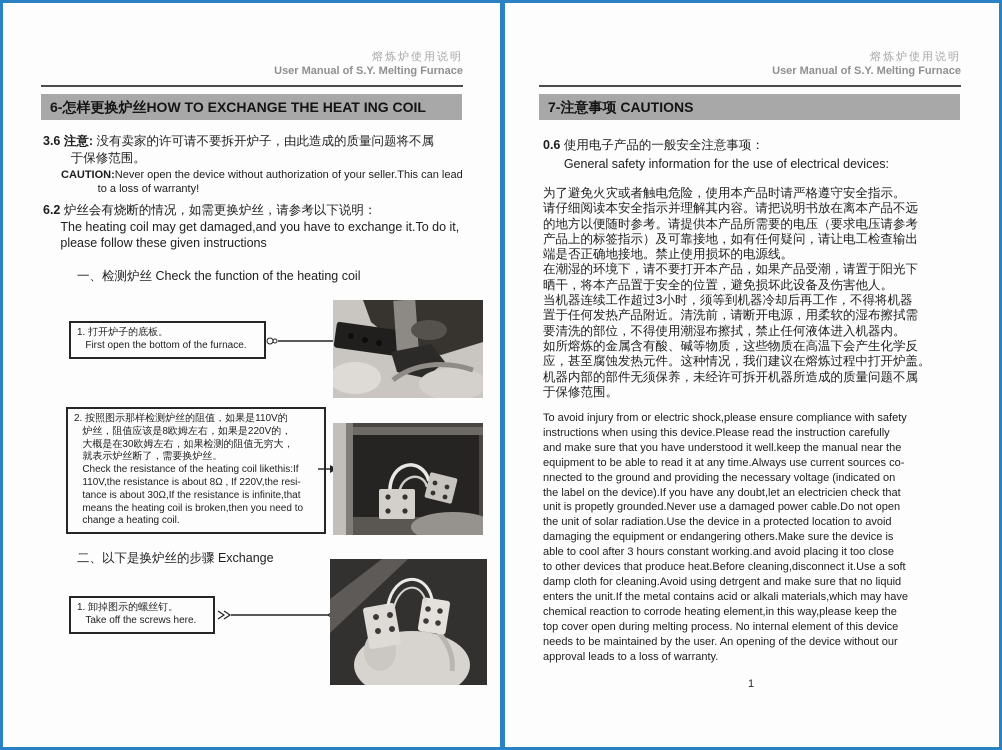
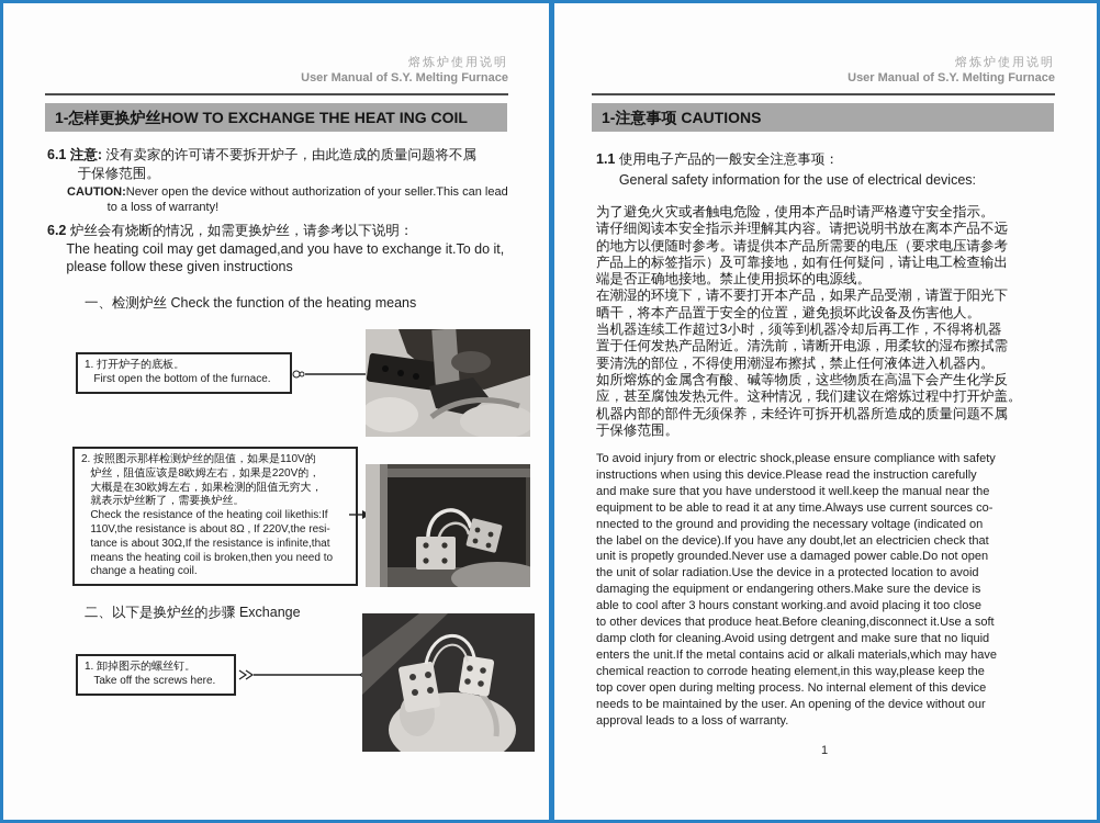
  熔炼炉使用说明
  User Manual of S.Y. Melting Furnace
- 6-怎样更换炉丝HOW TO EXCHANGE THE HEAT ING COIL
+ 1-怎样更换炉丝HOW TO EXCHANGE THE HEAT ING COIL
- 3.6 注意: 没有卖家的许可请不要拆开炉子，由此造成的质量问题将不属
+ 6.1 注意: 没有卖家的许可请不要拆开炉子，由此造成的质量问题将不属
  于保修范围。
  CAUTION:Never open the device without authorization of your seller.This can lead
  to a loss of warranty!
  6.2 炉丝会有烧断的情况，如需更换炉丝，请参考以下说明：
  The heating coil may get damaged,and you have to exchange it.To do it,
  please follow these given instructions
- 一、检测炉丝 Check the function of the heating coil
+ 一、检测炉丝 Check the function of the heating means
  1. 打开炉子的底板。
  First open the bottom of the furnace.
  2. 按照图示那样检测炉丝的阻值，如果是110V的
  炉丝，阻值应该是8欧姆左右，如果是220V的，
  大概是在30欧姆左右，如果检测的阻值无穷大，
  就表示炉丝断了，需要换炉丝。
  Check the resistance of the heating coil likethis:If
  110V,the resistance is about 8Ω , If 220V,the resi-
  tance is about 30Ω,If the resistance is infinite,that
  means the heating coil is broken,then you need to
  change a heating coil.
  二、以下是换炉丝的步骤 Exchange
  1. 卸掉图示的螺丝钉。
  Take off the screws here.
  熔炼炉使用说明
  User Manual of S.Y. Melting Furnace
- 7-注意事项 CAUTIONS
+ 1-注意事项 CAUTIONS
- 0.6 使用电子产品的一般安全注意事项：
+ 1.1 使用电子产品的一般安全注意事项：
  General safety information for the use of electrical devices:
  为了避免火灾或者触电危险，使用本产品时请严格遵守安全指示。
  请仔细阅读本安全指示并理解其内容。请把说明书放在离本产品不远
  的地方以便随时参考。请提供本产品所需要的电压（要求电压请参考
  产品上的标签指示）及可靠接地，如有任何疑问，请让电工检查输出
  端是否正确地接地。禁止使用损坏的电源线。
  在潮湿的环境下，请不要打开本产品，如果产品受潮，请置于阳光下
  晒干，将本产品置于安全的位置，避免损坏此设备及伤害他人。
  当机器连续工作超过3小时，须等到机器冷却后再工作，不得将机器
  置于任何发热产品附近。清洗前，请断开电源，用柔软的湿布擦拭需
  要清洗的部位，不得使用潮湿布擦拭，禁止任何液体进入机器内。
  如所熔炼的金属含有酸、碱等物质，这些物质在高温下会产生化学反
  应，甚至腐蚀发热元件。这种情况，我们建议在熔炼过程中打开炉盖。
  机器内部的部件无须保养，未经许可拆开机器所造成的质量问题不属
  于保修范围。
  To avoid injury from or electric shock,please ensure compliance with safety
  instructions when using this device.Please read the instruction carefully
  and make sure that you have understood it well.keep the manual near the
  equipment to be able to read it at any time.Always use current sources co-
  nnected to the ground and providing the necessary voltage (indicated on
  the label on the device).If you have any doubt,let an electricien check that
  unit is propetly grounded.Never use a damaged power cable.Do not open
  the unit of solar radiation.Use the device in a protected location to avoid
  damaging the equipment or endangering others.Make sure the device is
  able to cool after 3 hours constant working.and avoid placing it too close
  to other devices that produce heat.Before cleaning,disconnect it.Use a soft
  damp cloth for cleaning.Avoid using detrgent and make sure that no liquid
  enters the unit.If the metal contains acid or alkali materials,which may have
  chemical reaction to corrode heating element,in this way,please keep the
  top cover open during melting process. No internal element of this device
  needs to be maintained by the user. An opening of the device without our
  approval leads to a loss of warranty.
  1
